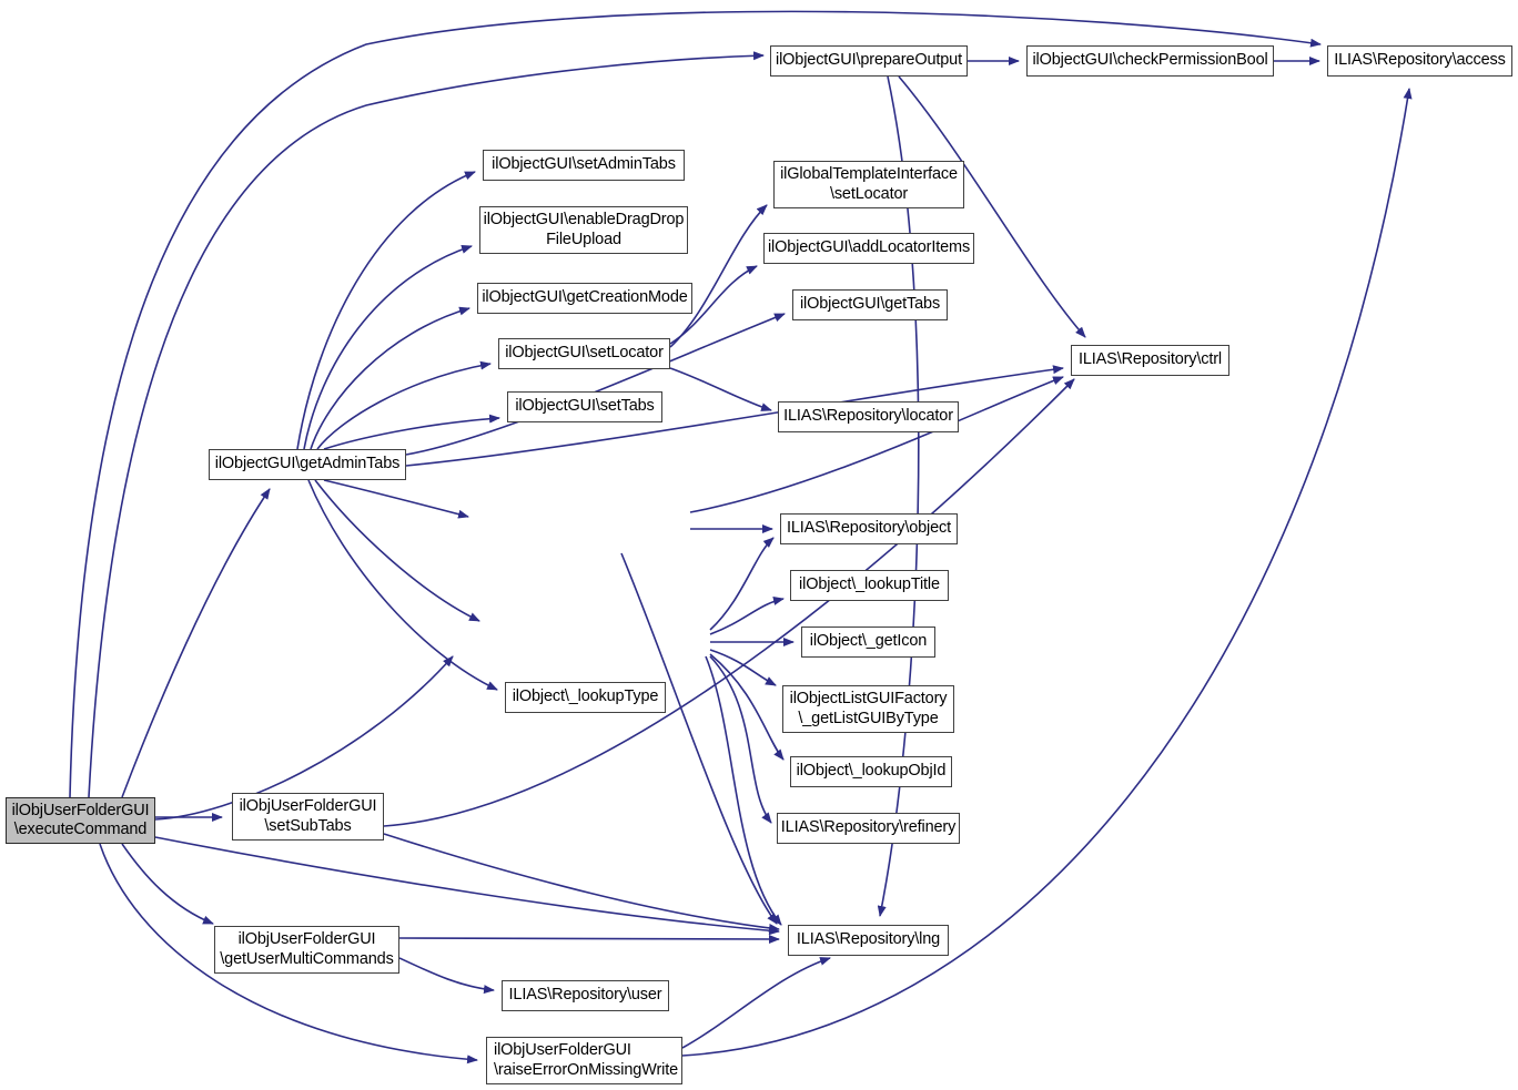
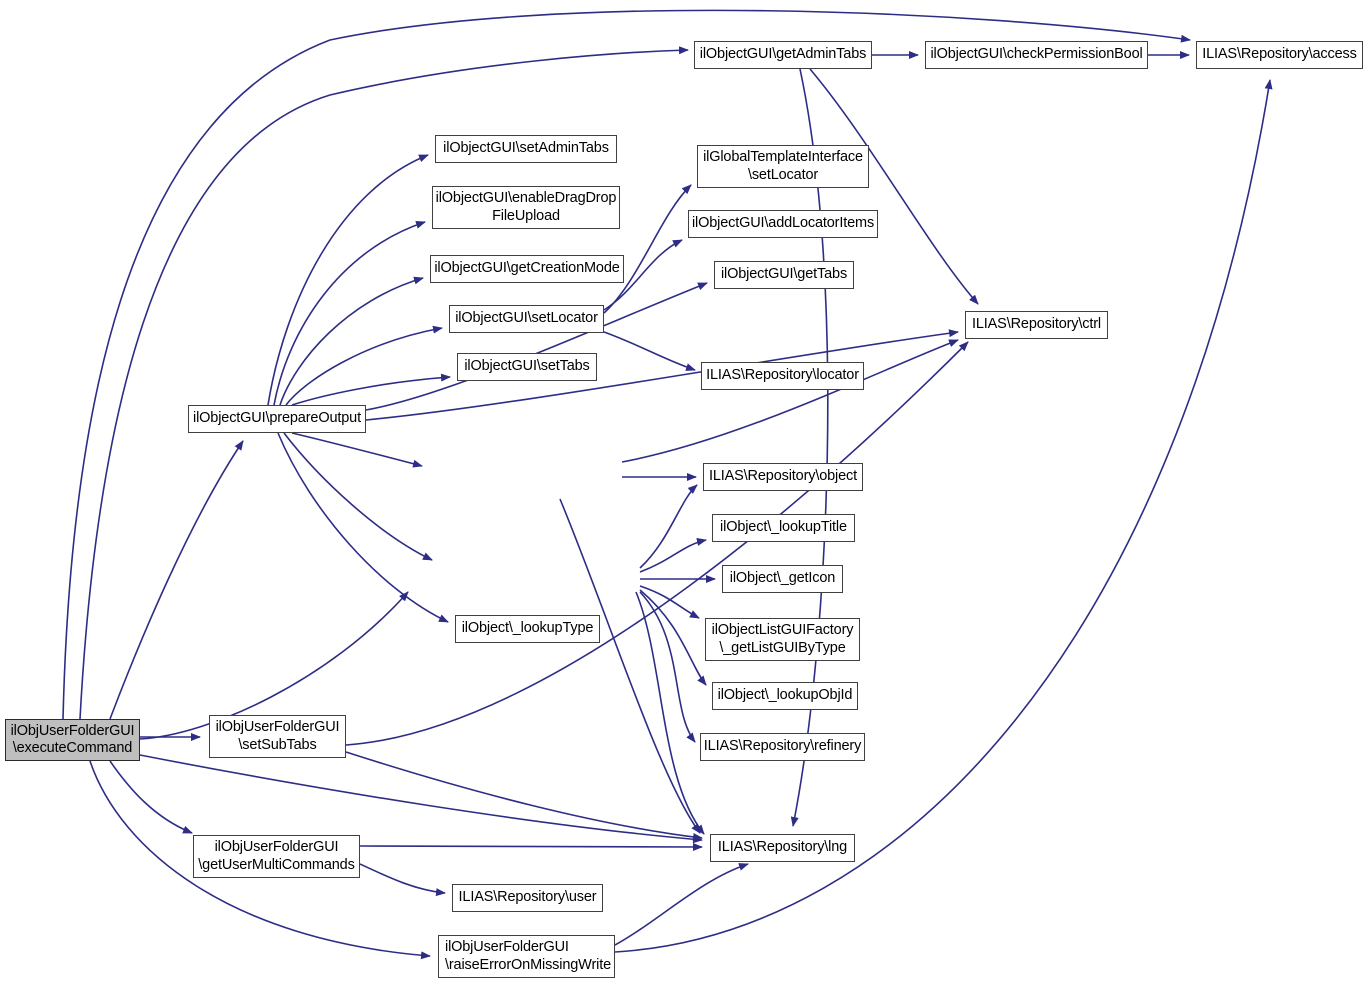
  ilObjUserFolderGUI
  \executeCommand
  ilObjUserFolderGUI
  \setSubTabs
  ilObjUserFolderGUI
  \getUserMultiCommands
  ilObjUserFolderGUI
  \raiseErrorOnMissingWrite
- ilObjectGUI\getAdminTabs
+ ilObjectGUI\prepareOutput
  ilObjectGUI\setAdminTabs
  ilObjectGUI\enableDragDrop
  FileUpload
  ilObjectGUI\getCreationMode
  ilObjectGUI\setLocator
  ilObjectGUI\setTabs
  ilObject\_lookupType
  ILIAS\Repository\user
- ilObjectGUI\prepareOutput
+ ilObjectGUI\getAdminTabs
  ilObjectGUI\checkPermissionBool
  ILIAS\Repository\access
  ilGlobalTemplateInterface
  \setLocator
  ilObjectGUI\addLocatorItems
  ilObjectGUI\getTabs
  ILIAS\Repository\ctrl
  ILIAS\Repository\locator
  ILIAS\Repository\object
  ilObject\_lookupTitle
  ilObject\_getIcon
  ilObjectListGUIFactory
  \_getListGUIByType
  ilObject\_lookupObjId
  ILIAS\Repository\refinery
  ILIAS\Repository\lng
